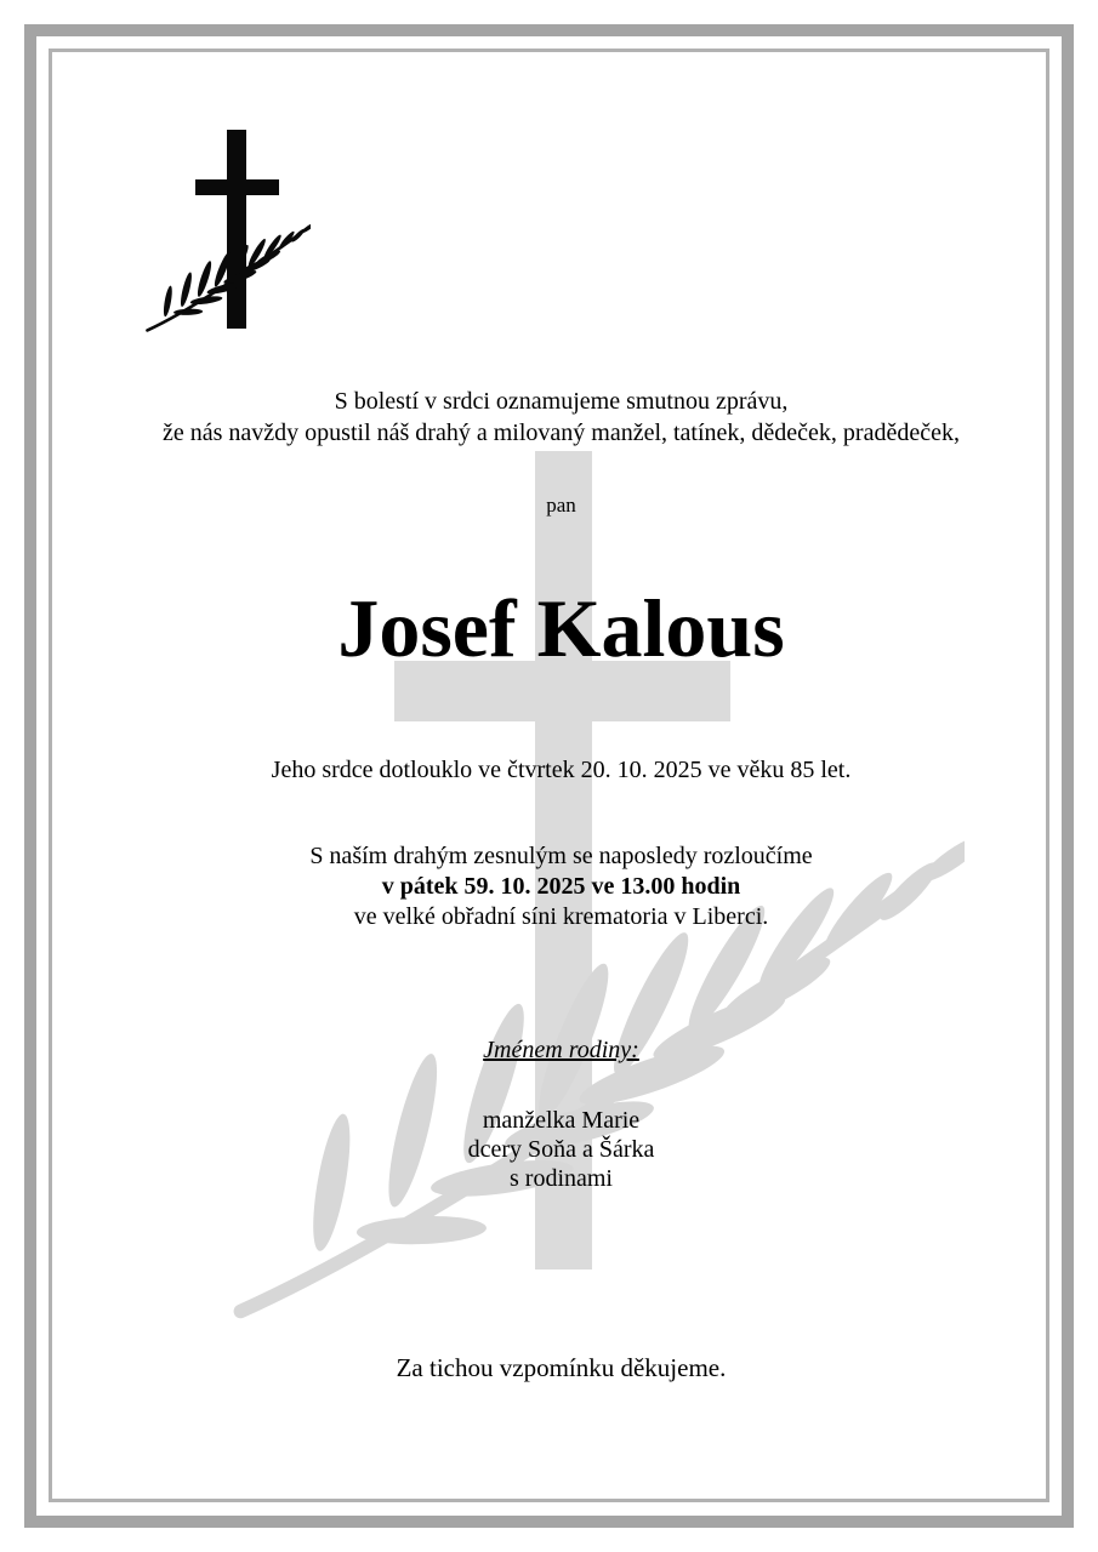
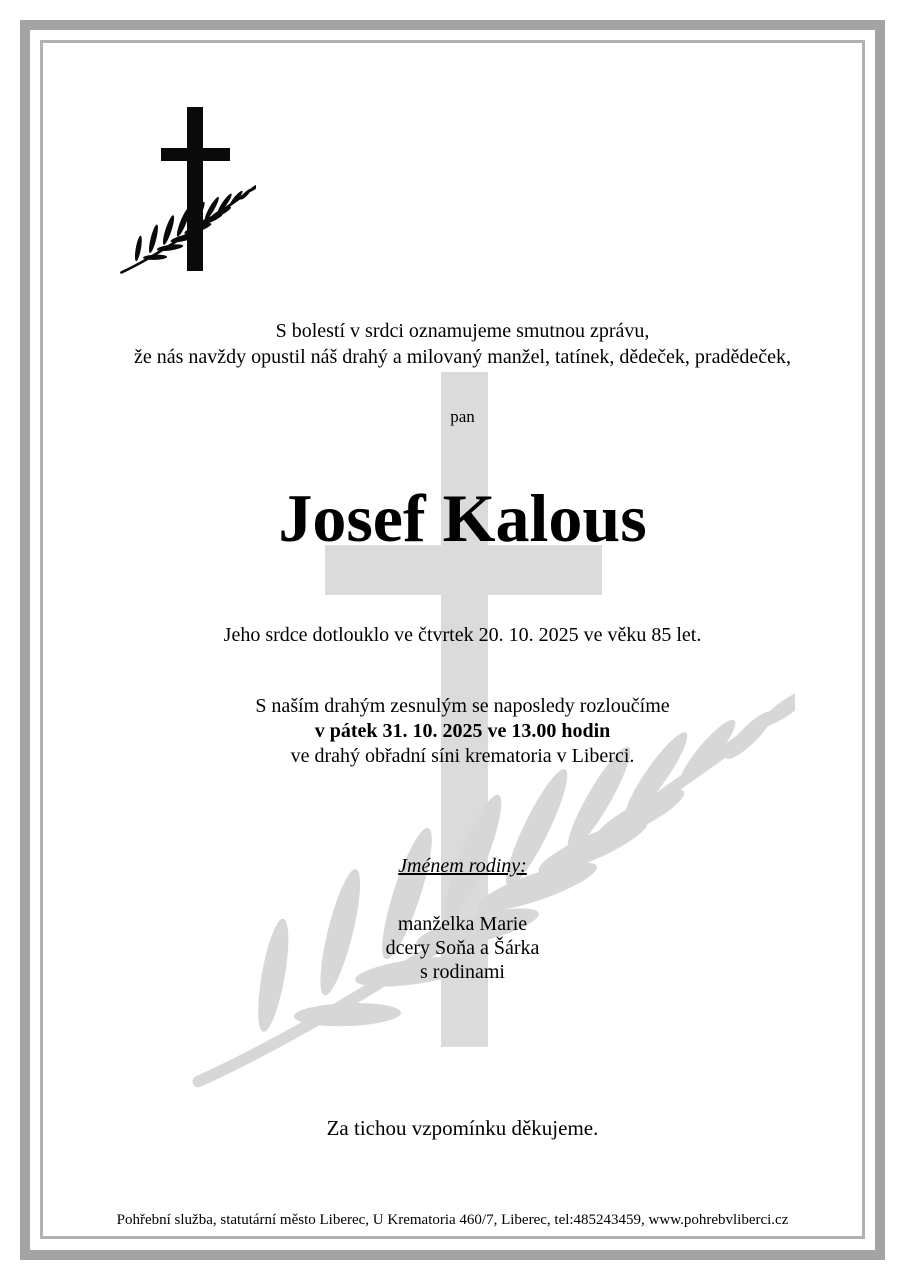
  S bolestí v srdci oznamujeme smutnou zprávu,
  že nás navždy opustil náš drahý a milovaný manžel, tatínek, dědeček, pradědeček,
  pan
  Josef Kalous
  Jeho srdce dotlouklo ve čtvrtek 20. 10. 2025 ve věku 85 let.
  S naším drahým zesnulým se naposledy rozloučíme
- v pátek 59. 10. 2025 ve 13.00 hodin
+ v pátek 31. 10. 2025 ve 13.00 hodin
- ve velké obřadní síni krematoria v Liberci.
+ ve drahý obřadní síni krematoria v Liberci.
  Jménem rodiny:
  manželka Marie
  dcery Soňa a Šárka
  s rodinami
  Za tichou vzpomínku děkujeme.
+ Pohřební služba, statutární město Liberec, U Krematoria 460/7, Liberec, tel:485243459, www.pohrebvliberci.cz
